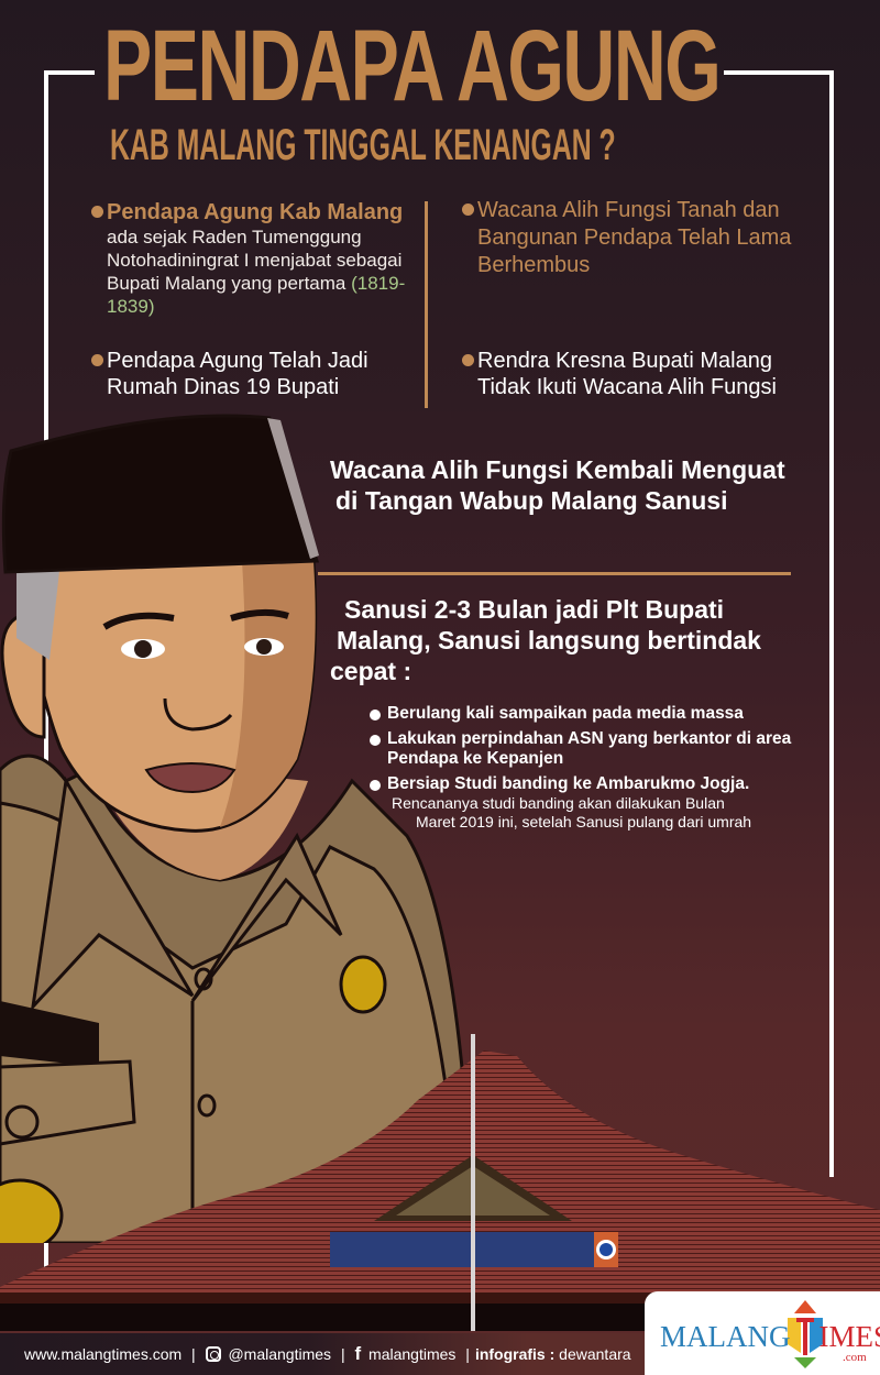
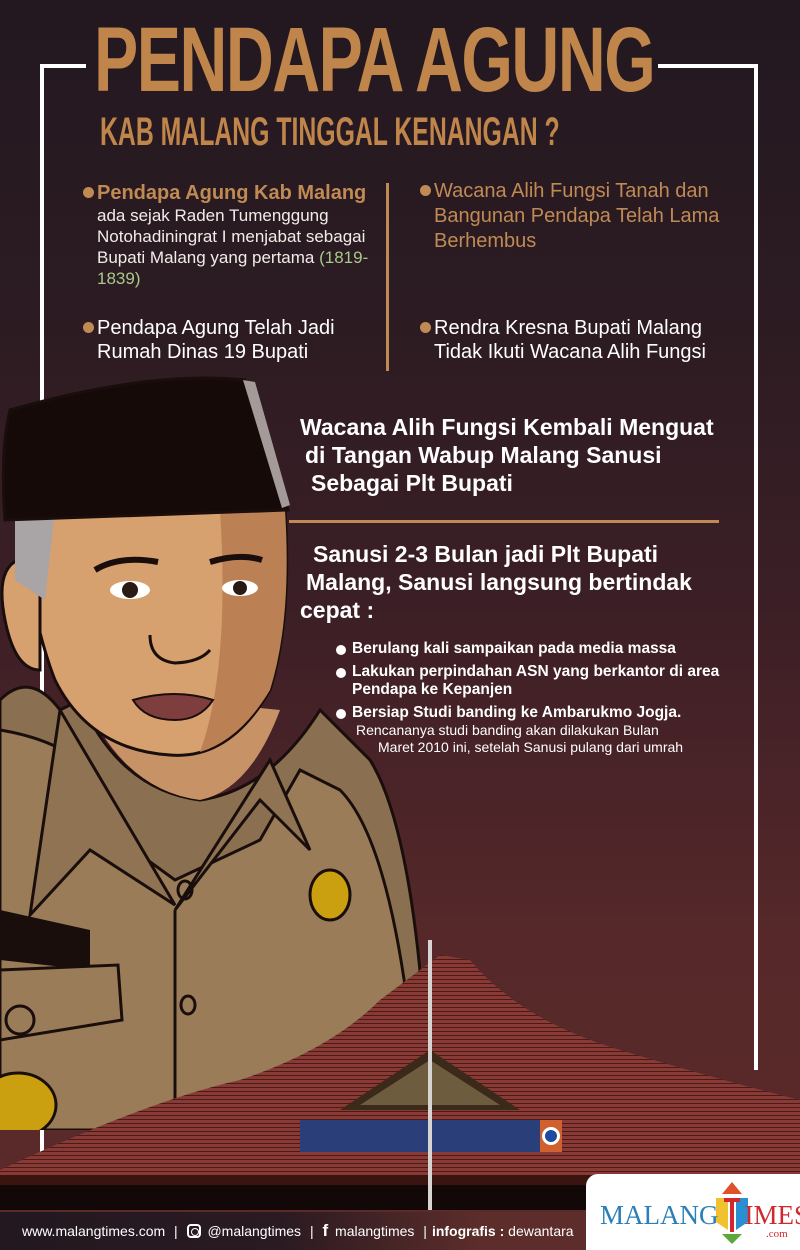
  PENDAPA AGUNG
  KAB MALANG TINGGAL KENANGAN ?
  Pendapa Agung Kab Malang
  ada sejak Raden Tumenggung Notohadiningrat I menjabat sebagai Bupati Malang yang pertama (1819-1839)
  Pendapa Agung Telah Jadi Rumah Dinas 19 Bupati
  Wacana Alih Fungsi Tanah dan Bangunan Pendapa Telah Lama Berhembus
  Rendra Kresna Bupati Malang Tidak Ikuti Wacana Alih Fungsi
  Wacana Alih Fungsi Kembali Menguat
  di Tangan Wabup Malang Sanusi
+ Sebagai Plt Bupati
  Sanusi 2-3 Bulan jadi Plt Bupati
  Malang, Sanusi langsung bertindak
  cepat :
  Berulang kali sampaikan pada media massa
  Lakukan perpindahan ASN yang berkantor di area Pendapa ke Kepanjen
  Bersiap Studi banding ke Ambarukmo Jogja.
  Rencananya studi banding akan dilakukan Bulan
- Maret 2019 ini, setelah Sanusi pulang dari umrah
+ Maret 2010 ini, setelah Sanusi pulang dari umrah
  www.malangtimes.com | @malangtimes | f malangtimes | infografis : dewantara
  MALANG IME
  .com
